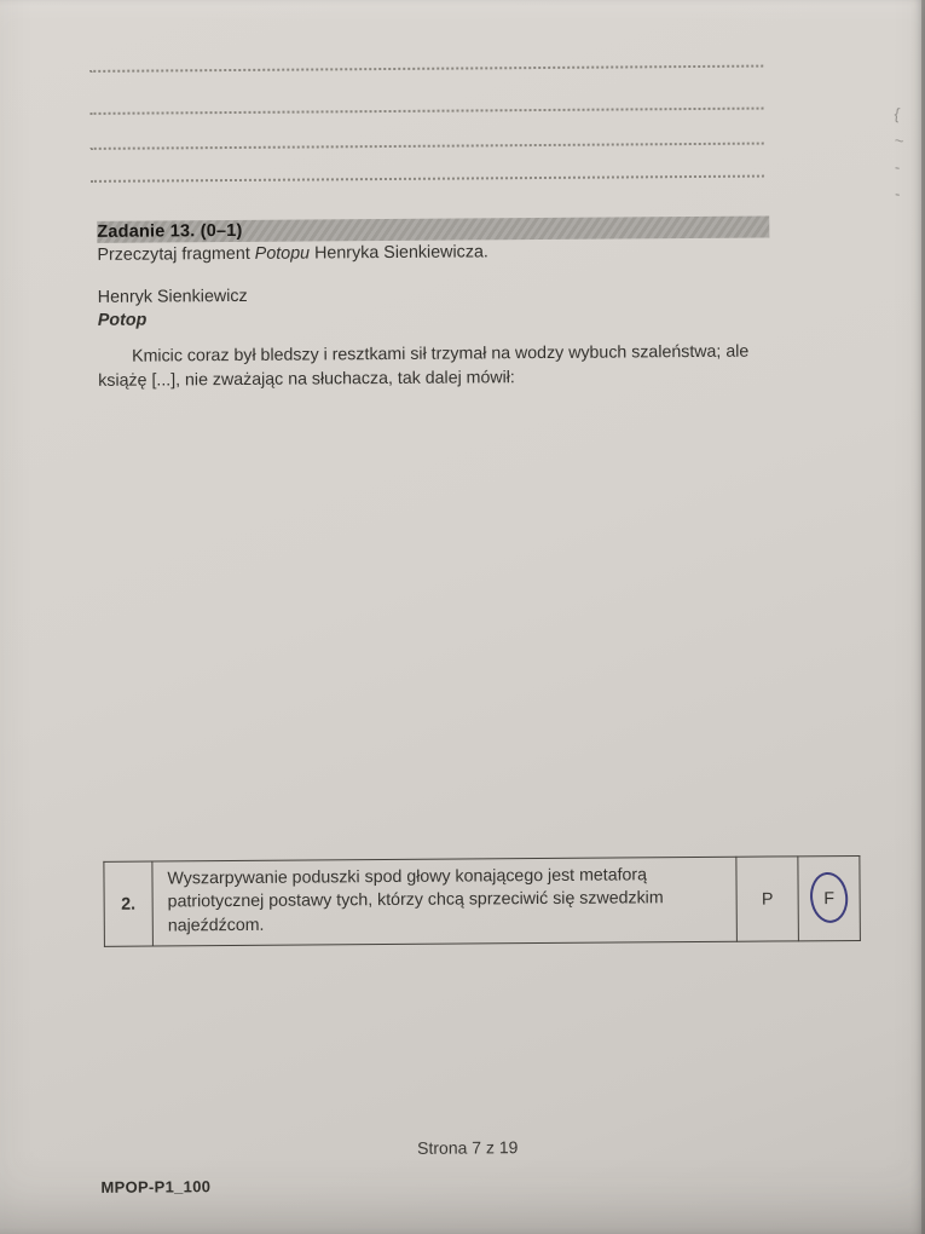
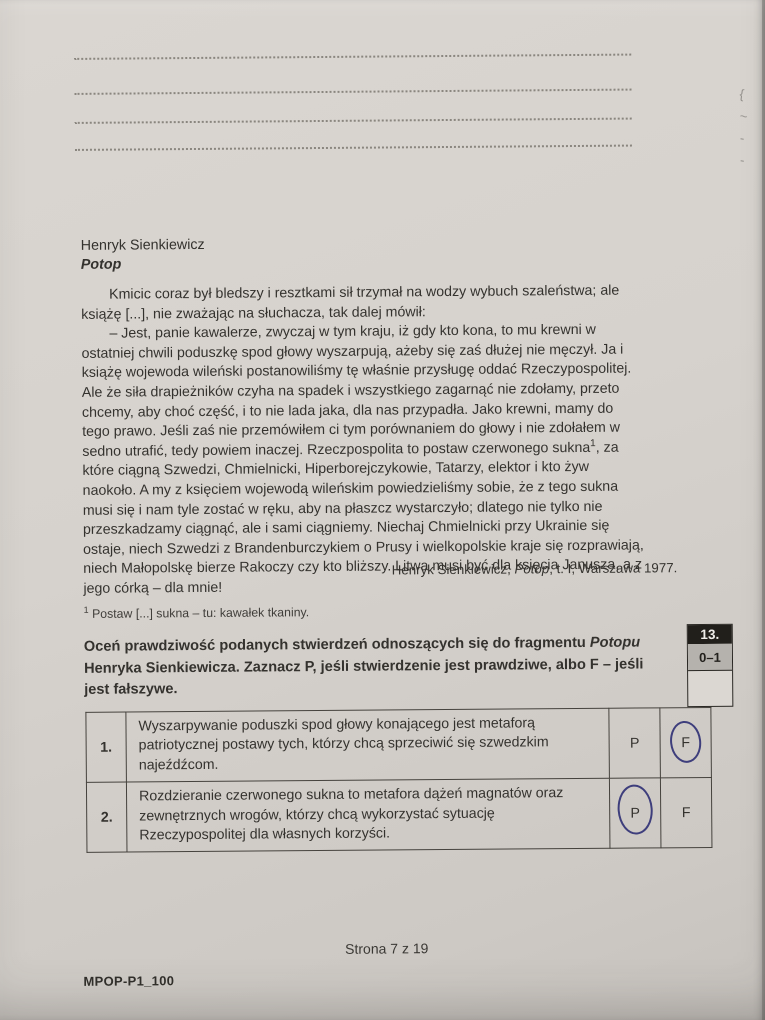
- Zadanie 13. (0–1)
- Przeczytaj fragment Potopu Henryka Sienkiewicza.
  Henryk Sienkiewicz
  Potop
  Kmicic coraz był bledszy i resztkami sił trzymał na wodzy wybuch szaleństwa; ale książę [...], nie zważając na słuchacza, tak dalej mówił:
+ – Jest, panie kawalerze, zwyczaj w tym kraju, iż gdy kto kona, to mu krewni w ostatniej chwili poduszkę spod głowy wyszarpują, ażeby się zaś dłużej nie męczył. Ja i książę wojewoda wileński postanowiliśmy tę właśnie przysługę oddać Rzeczypospolitej. Ale że siła drapieżników czyha na spadek i wszystkiego zagarnąć nie zdołamy, przeto chcemy, aby choć część, i to nie lada jaka, dla nas przypadła. Jako krewni, mamy do tego prawo. Jeśli zaś nie przemówiłem ci tym porównaniem do głowy i nie zdołałem w sedno utrafić, tedy powiem inaczej. Rzeczpospolita to postaw czerwonego sukna1, za które ciągną Szwedzi, Chmielnicki, Hiperborejczykowie, Tatarzy, elektor i kto żyw naokoło. A my z księciem wojewodą wileńskim powiedzieliśmy sobie, że z tego sukna musi się i nam tyle zostać w ręku, aby na płaszcz wystarczyło; dlatego nie tylko nie przeszkadzamy ciągnąć, ale i sami ciągniemy. Niechaj Chmielnicki przy Ukrainie się ostaje, niech Szwedzi z Brandenburczykiem o Prusy i wielkopolskie kraje się rozprawiają, niech Małopolskę bierze Rakoczy czy kto bliższy. Litwa musi być dla księcia Janusza, a z jego córką – dla mnie!
+ Henryk Sienkiewicz, Potop, t. I, Warszawa 1977.
+ 1 Postaw [...] sukna – tu: kawałek tkaniny.
+ Oceń prawdziwość podanych stwierdzeń odnoszących się do fragmentu Potopu Henryka Sienkiewicza. Zaznacz P, jeśli stwierdzenie jest prawdziwe, albo F – jeśli jest fałszywe.
+ 13.
+ 0–1
- 2.	Wyszarpywanie poduszki spod głowy konającego jest metaforą patriotycznej postawy tych, którzy chcą sprzeciwić się szwedzkim najeźdźcom.	P	F
+ 1.	Wyszarpywanie poduszki spod głowy konającego jest metaforą patriotycznej postawy tych, którzy chcą sprzeciwić się szwedzkim najeźdźcom.	P	F
+ 2.	Rozdzieranie czerwonego sukna to metafora dążeń magnatów oraz zewnętrznych wrogów, którzy chcą wykorzystać sytuację Rzeczypospolitej dla własnych korzyści.	P	F
  Strona 7 z 19
  MPOP-P1_100
